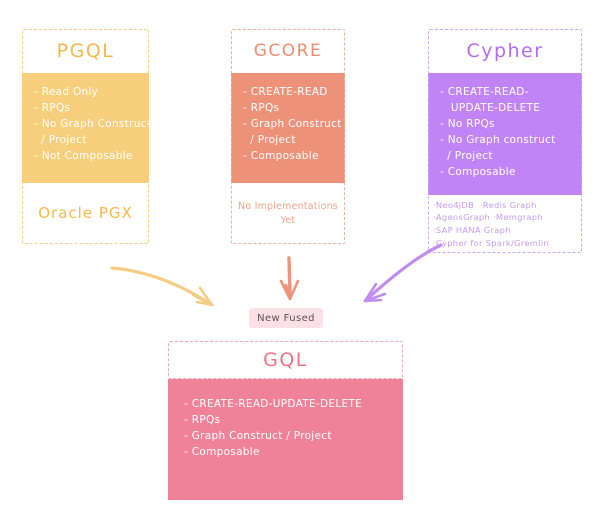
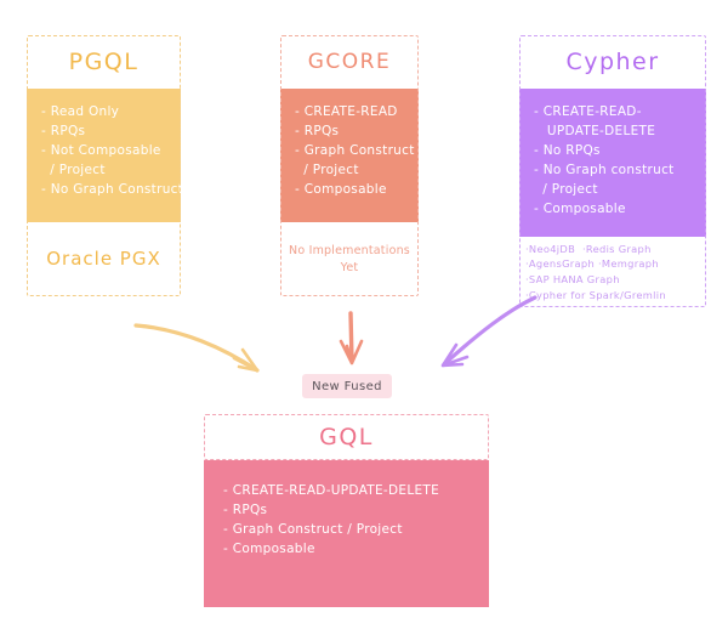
  PGQL
  - Read Only
  - RPQs
- - No Graph Construct
+ - Not Composable
  / Project
- - Not Composable
+ - No Graph Construct
  Oracle PGX
  GCORE
  - CREATE-READ
  - RPQs
  - Graph Construct
  / Project
  - Composable
  No Implementations
  Yet
  Cypher
  - CREATE-READ-
  UPDATE-DELETE
  - No RPQs
  - No Graph construct
  / Project
  - Composable
  ·Neo4jDB ·Redis Graph
  ·AgensGraph ·Memgraph
  ·SAP HANA Graph
  ·Cypher for Spark/Gremlin
  New Fused
  GQL
  - CREATE-READ-UPDATE-DELETE
  - RPQs
  - Graph Construct / Project
  - Composable
